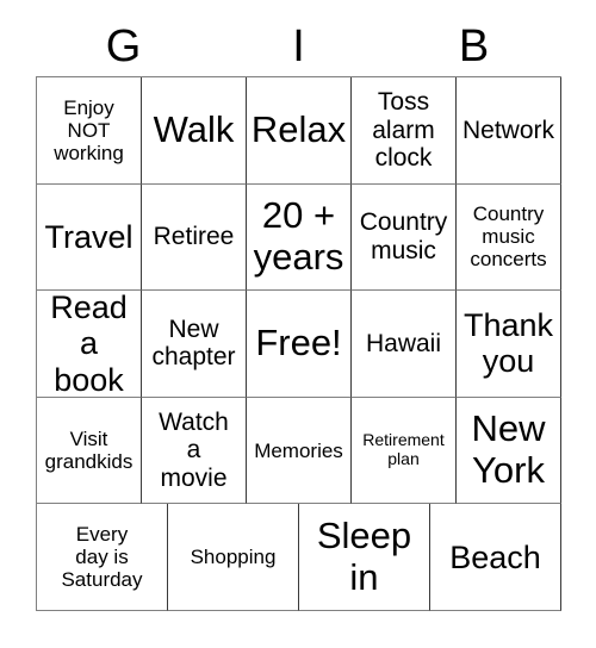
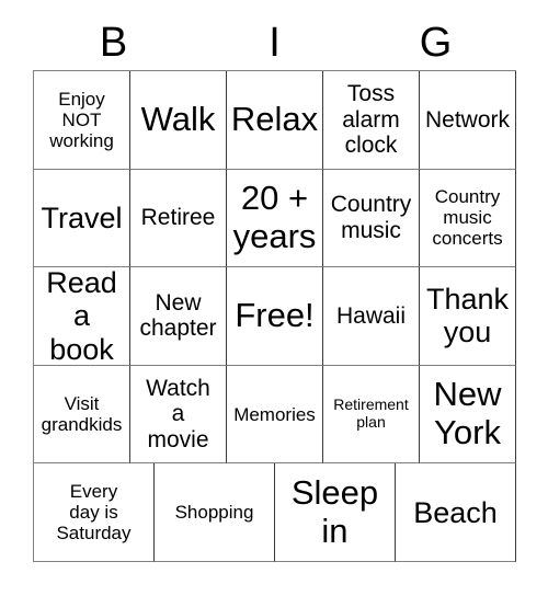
- G
+ B
  I
- B
+ G
  Enjoy
  NOT
  working
  Walk
  Relax
  Toss
  alarm
  clock
  Network
  Travel
  Retiree
  20 +
  years
  Country
  music
  Country
  music
  concerts
  Read
  a book
  New
  chapter
  Free!
  Hawaii
  Thank
  you
  Visit
  grandkids
  Watch
  a
  movie
  Memories
  Retirement
  plan
  New
  York
  Every
  day is
  Saturday
  Shopping
  Sleep
  in
  Beach
